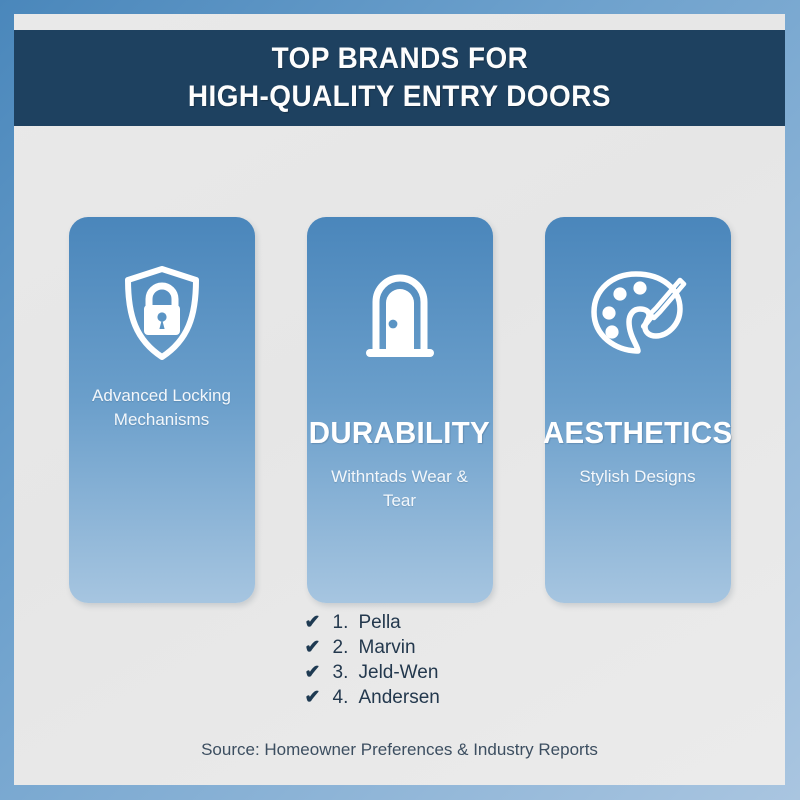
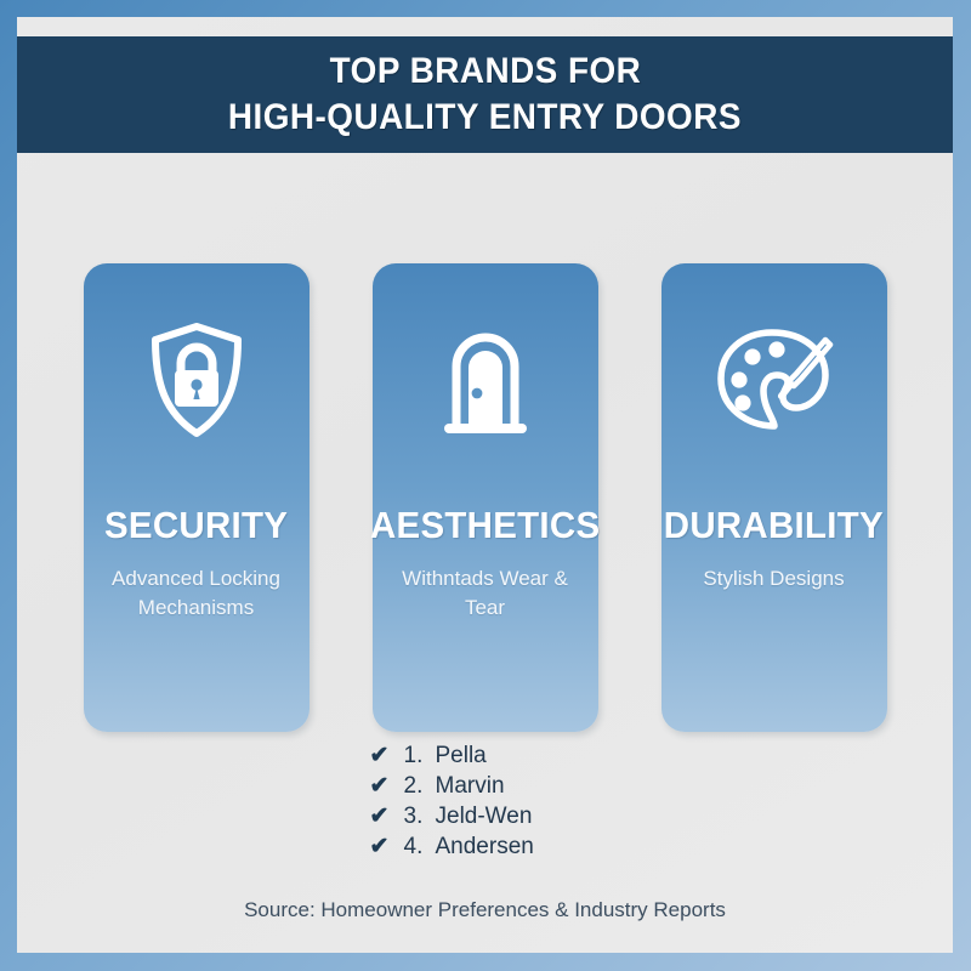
  TOP BRANDS FOR
  HIGH-QUALITY ENTRY DOORS
+ SECURITY
  Advanced Locking Mechanisms
- DURABILITY
+ AESTHETICS
  Withntads Wear & Tear
- AESTHETICS
+ DURABILITY
  Stylish Designs
  ✔
  1.
  Pella
  ✔
  2.
  Marvin
  ✔
  3.
  Jeld-Wen
  ✔
  4.
  Andersen
  Source: Homeowner Preferences & Industry Reports
